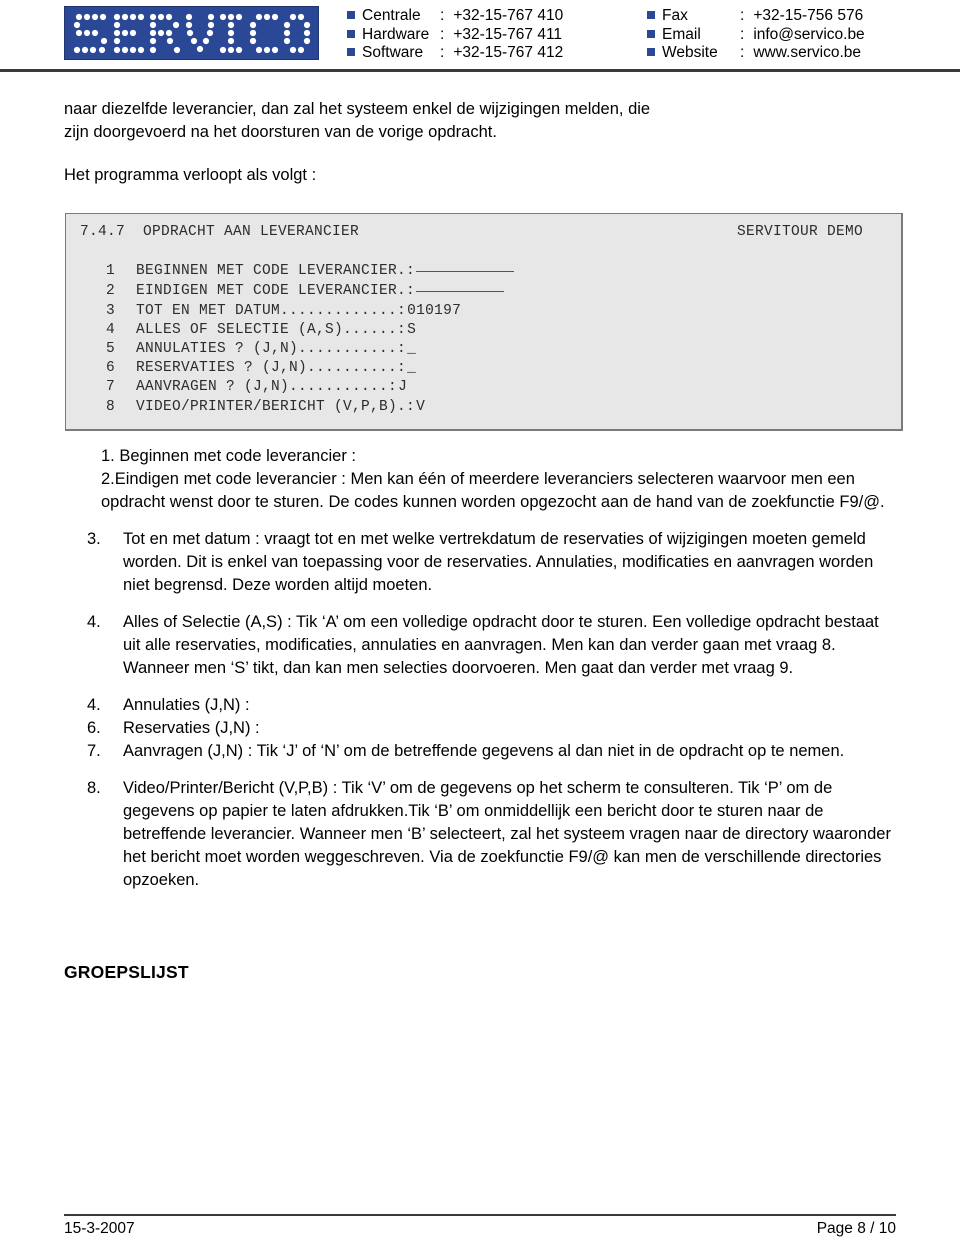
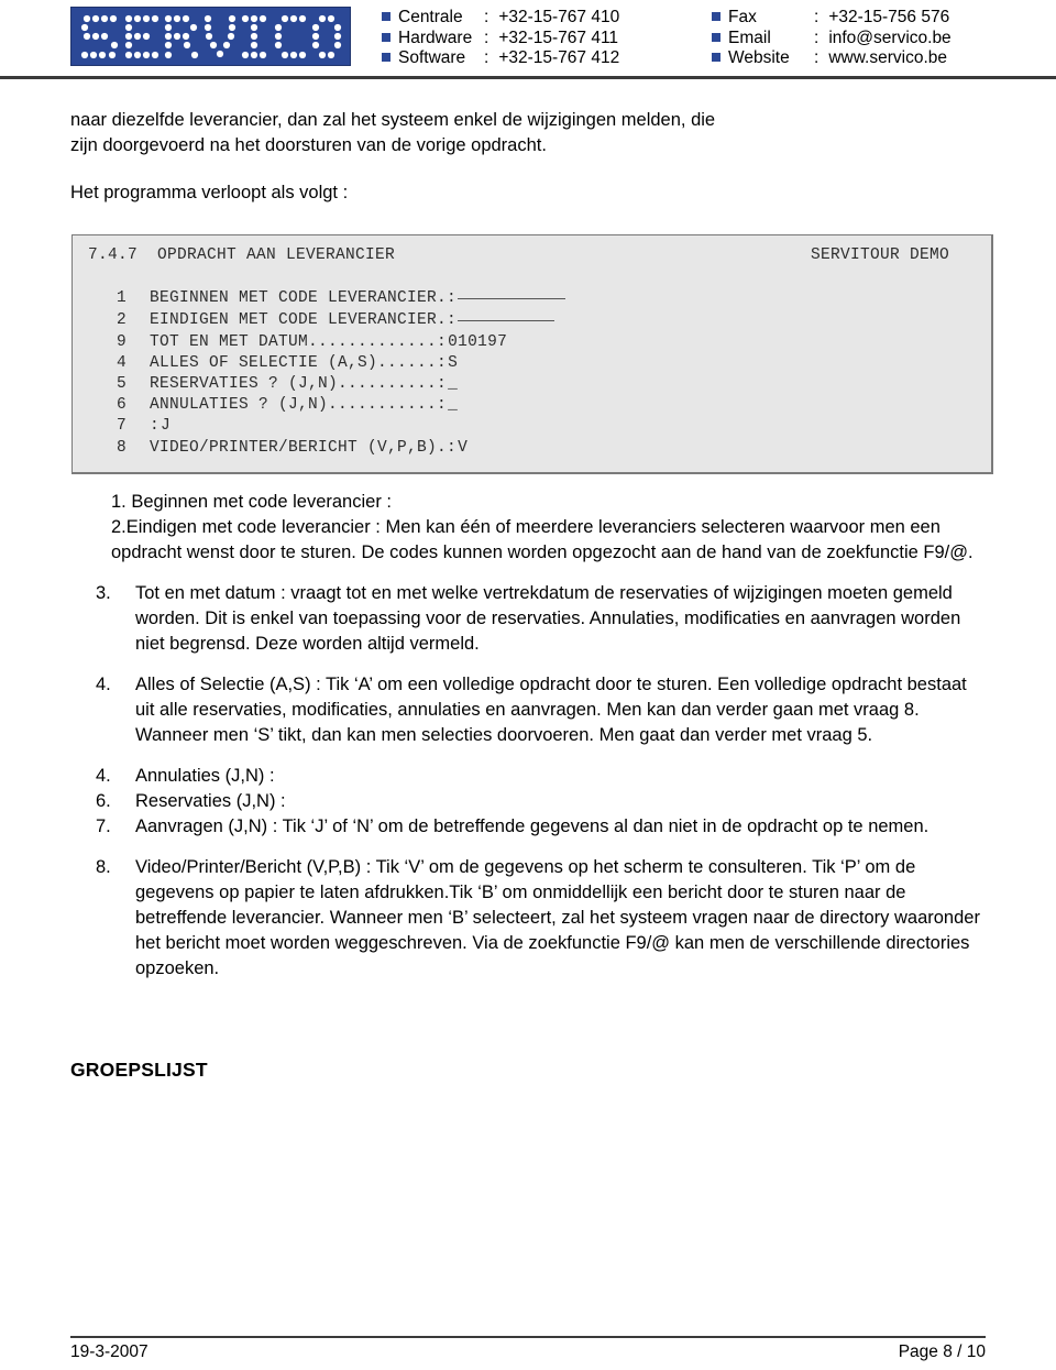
  Centrale
  :
  +32-15-767 410
  Hardware
  :
  +32-15-767 411
  Software
  :
  +32-15-767 412
  Fax
  :
  +32-15-756 576
  Email
  :
  info@servico.be
  Website
  :
  www.servico.be
  naar diezelfde leverancier, dan zal het systeem enkel de wijzigingen melden, die
  zijn doorgevoerd na het doorsturen van de vorige opdracht.
  Het programma verloopt als volgt :
  7.4.7 OPDRACHT AAN LEVERANCIER
  SERVITOUR DEMO
  1
  BEGINNEN MET CODE LEVERANCIER.
  :
  2
  EINDIGEN MET CODE LEVERANCIER.
  :
- 3
+ 9
  TOT EN MET DATUM.............
  :
  010197
  4
  ALLES OF SELECTIE (A,S)......
  :
  S
  5
- ANNULATIES ? (J,N)...........
+ RESERVATIES ? (J,N)..........
  :
  _
  6
- RESERVATIES ? (J,N)..........
+ ANNULATIES ? (J,N)...........
  :
  _
  7
- AANVRAGEN ? (J,N)...........
  :
  J
  8
  VIDEO/PRINTER/BERICHT (V,P,B).
  :
  V
  1. Beginnen met code leverancier :
  2.Eindigen met code leverancier : Men kan één of meerdere leveranciers selecteren waarvoor men een opdracht wenst door te sturen. De codes kunnen worden opgezocht aan de hand van de zoekfunctie F9/@.
- 3. Tot en met datum : vraagt tot en met welke vertrekdatum de reservaties of wijzigingen moeten gemeld worden. Dit is enkel van toepassing voor de reservaties. Annulaties, modificaties en aanvragen worden niet begrensd. Deze worden altijd moeten.
+ 3. Tot en met datum : vraagt tot en met welke vertrekdatum de reservaties of wijzigingen moeten gemeld worden. Dit is enkel van toepassing voor de reservaties. Annulaties, modificaties en aanvragen worden niet begrensd. Deze worden altijd vermeld.
- 4. Alles of Selectie (A,S) : Tik ‘A’ om een volledige opdracht door te sturen. Een volledige opdracht bestaat uit alle reservaties, modificaties, annulaties en aanvragen. Men kan dan verder gaan met vraag 8. Wanneer men ‘S’ tikt, dan kan men selecties doorvoeren. Men gaat dan verder met vraag 9.
+ 4. Alles of Selectie (A,S) : Tik ‘A’ om een volledige opdracht door te sturen. Een volledige opdracht bestaat uit alle reservaties, modificaties, annulaties en aanvragen. Men kan dan verder gaan met vraag 8. Wanneer men ‘S’ tikt, dan kan men selecties doorvoeren. Men gaat dan verder met vraag 5.
  4. Annulaties (J,N) :
  6. Reservaties (J,N) :
  7. Aanvragen (J,N) : Tik ‘J’ of ‘N’ om de betreffende gegevens al dan niet in de opdracht op te nemen.
  8. Video/Printer/Bericht (V,P,B) : Tik ‘V’ om de gegevens op het scherm te consulteren. Tik ‘P’ om de gegevens op papier te laten afdrukken.Tik ‘B’ om onmiddellijk een bericht door te sturen naar de betreffende leverancier. Wanneer men ‘B’ selecteert, zal het systeem vragen naar de directory waaronder het bericht moet worden weggeschreven. Via de zoekfunctie F9/@ kan men de verschillende directories opzoeken.
  GROEPSLIJST
- 15-3-2007
+ 19-3-2007
  Page 8 / 10
